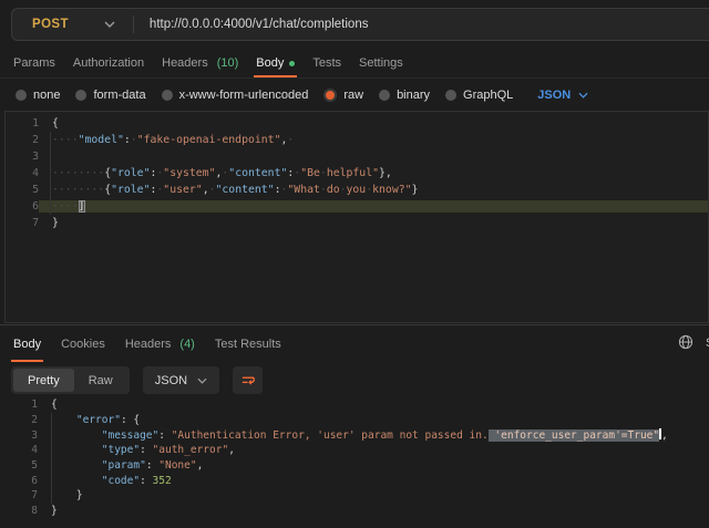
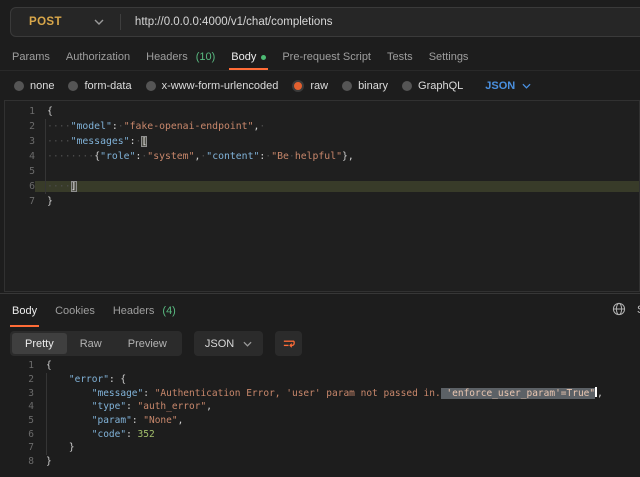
  POST
  http://0.0.0.0:4000/v1/chat/completions
  Params
  Authorization
  Headers
  (10)
  Body
+ Pre-request Script
  Tests
  Settings
  none
  form-data
  x-www-form-urlencoded
  raw
  binary
  GraphQL
  JSON
  1
  {
  2
  ····"model":·"fake-openai-endpoint",·
  3
+ ····"messages":·[
  4
  ········{"role":·"system",·"content":·"Be·helpful"},
  5
- ········{"role":·"user",·"content":·"What·do·you·know?"}
  6
  ····]
  7
  }
  Body
  Cookies
  Headers
  (4)
- Test Results
  Pretty
  Raw
+ Preview
  JSON
  1
  {
  2
  "error": {
  3
  "message": "Authentication Error, 'user' param not passed in. 'enforce_user_param'=True" ,
  4
  "type": "auth_error",
  5
  "param": "None",
  6
  "code": 352
  7
  }
  8
  }
